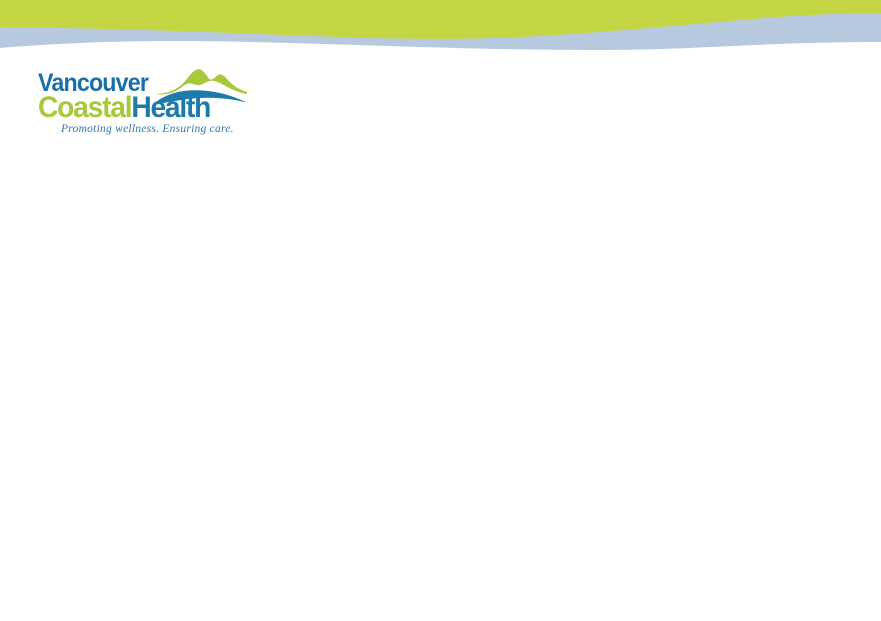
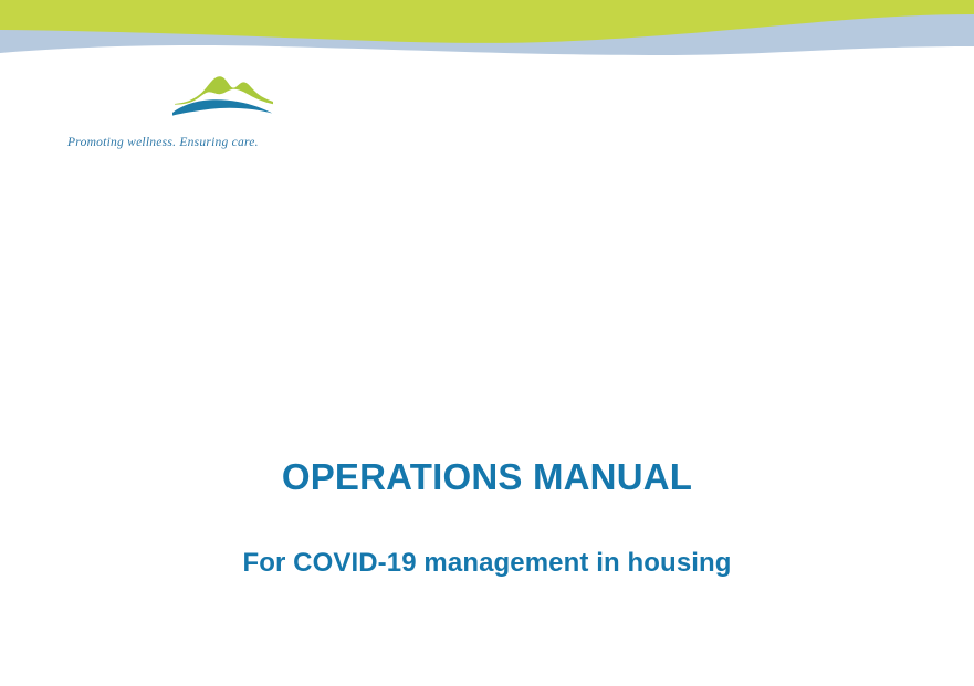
- Vancouver
- CoastalHealth
  Promoting wellness. Ensuring care.
+ OPERATIONS MANUAL
+ For COVID-19 management in housing
